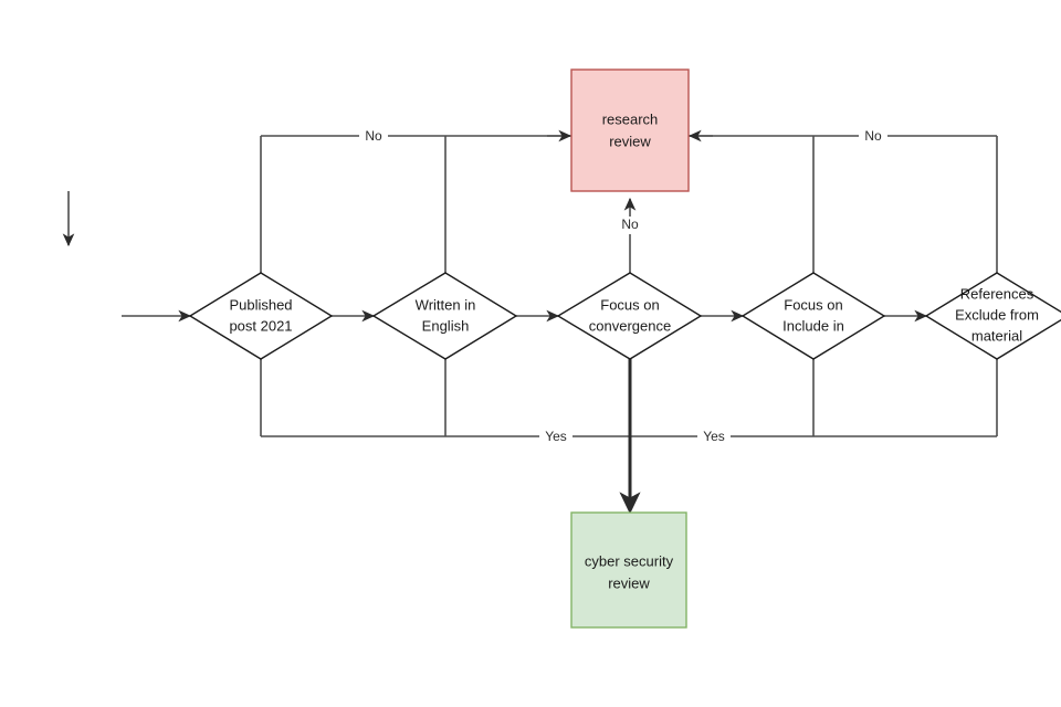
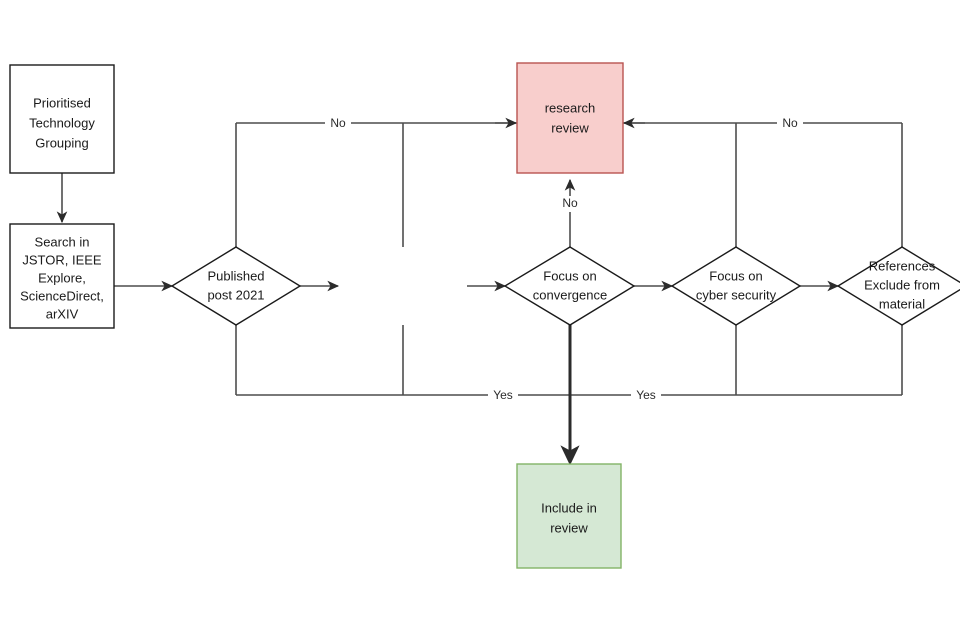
+ Prioritised
+ Technology
+ Grouping
+ Search in
+ JSTOR, IEEE
+ Explore,
+ ScienceDirect,
+ arXIV
  Published
  post 2021
- Written in
- English
  Focus on
  convergence
  Focus on
- Include in
+ cyber security
  References
  Exclude from
  material
  research
  review
- cyber security
+ Include in
  review
  No
  No
  No
  Yes
  Yes
